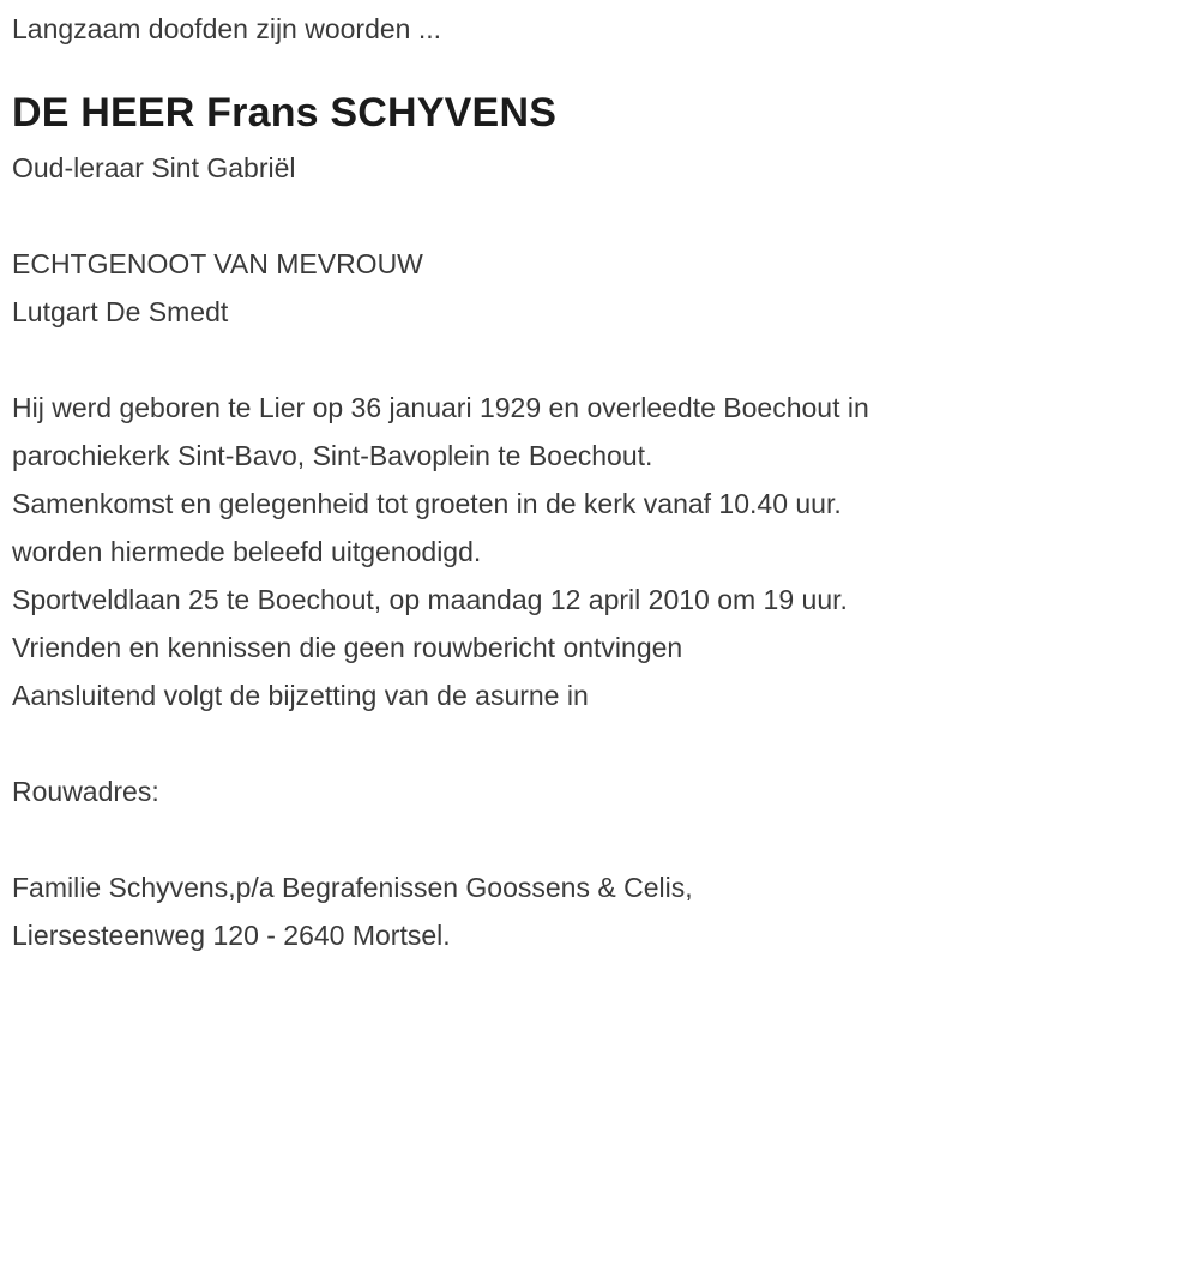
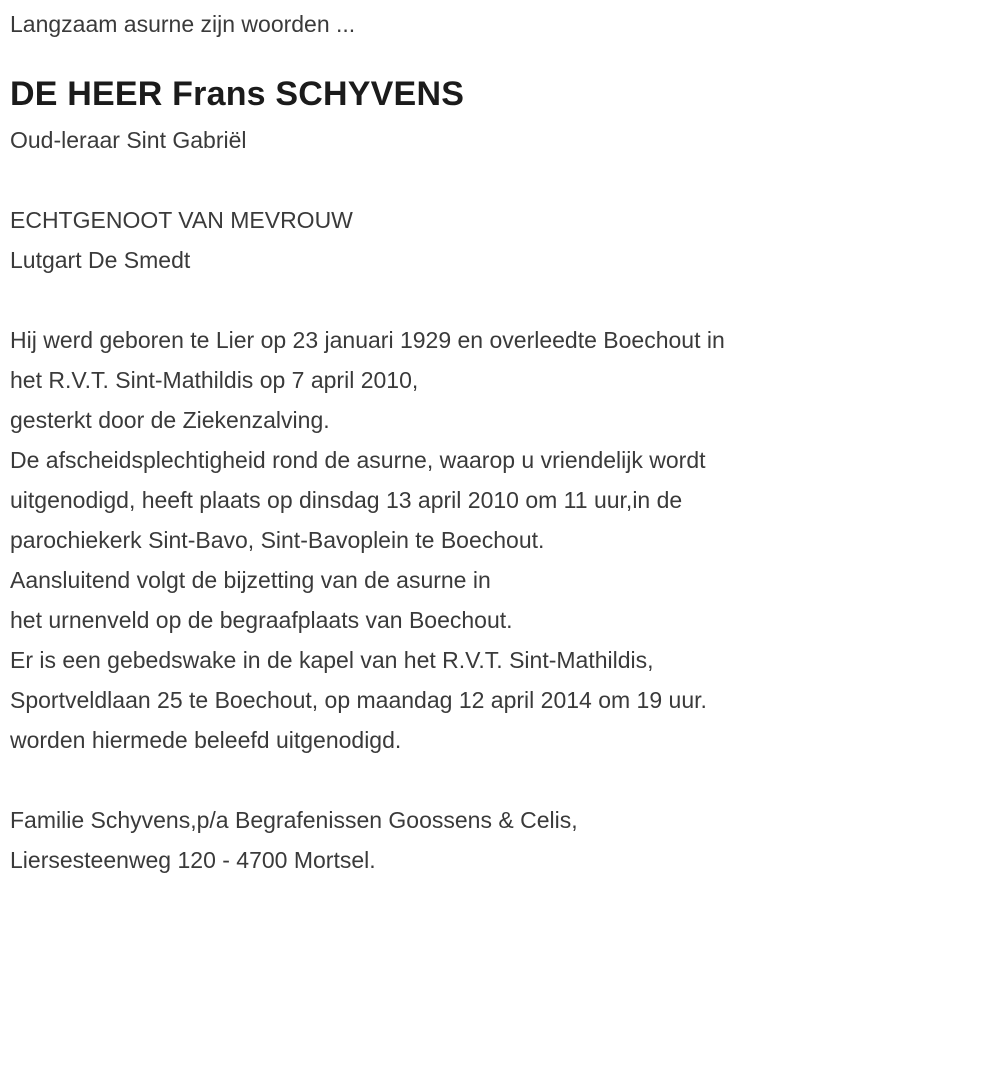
- Langzaam doofden zijn woorden ...
+ Langzaam asurne zijn woorden ...
  DE HEER Frans SCHYVENS
  Oud-leraar Sint Gabriël
  ECHTGENOOT VAN MEVROUW
  Lutgart De Smedt
- Hij werd geboren te Lier op 36 januari 1929 en overleedte Boechout in
+ Hij werd geboren te Lier op 23 januari 1929 en overleedte Boechout in
+ het R.V.T. Sint-Mathildis op 7 april 2010,
+ gesterkt door de Ziekenzalving.
+ De afscheidsplechtigheid rond de asurne, waarop u vriendelijk wordt
+ uitgenodigd, heeft plaats op dinsdag 13 april 2010 om 11 uur,in de
  parochiekerk Sint-Bavo, Sint-Bavoplein te Boechout.
- Samenkomst en gelegenheid tot groeten in de kerk vanaf 10.40 uur.
- worden hiermede beleefd uitgenodigd.
+ Aansluitend volgt de bijzetting van de asurne in
+ het urnenveld op de begraafplaats van Boechout.
+ Er is een gebedswake in de kapel van het R.V.T. Sint-Mathildis,
- Sportveldlaan 25 te Boechout, op maandag 12 april 2010 om 19 uur.
+ Sportveldlaan 25 te Boechout, op maandag 12 april 2014 om 19 uur.
- Vrienden en kennissen die geen rouwbericht ontvingen
- Aansluitend volgt de bijzetting van de asurne in
+ worden hiermede beleefd uitgenodigd.
- Rouwadres:
  Familie Schyvens,p/a Begrafenissen Goossens & Celis,
- Liersesteenweg 120 - 2640 Mortsel.
+ Liersesteenweg 120 - 4700 Mortsel.
